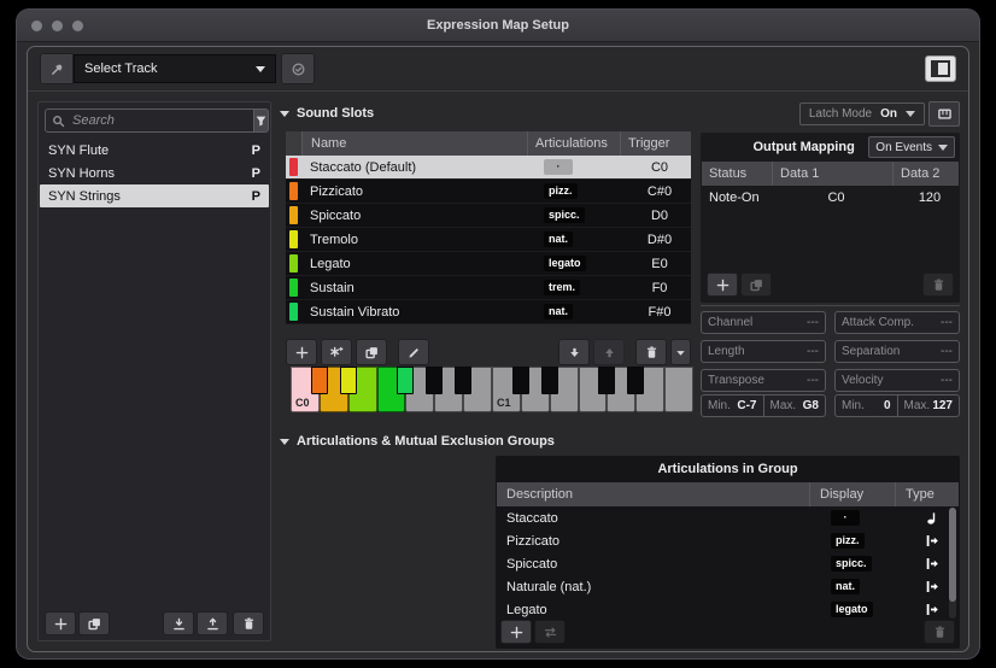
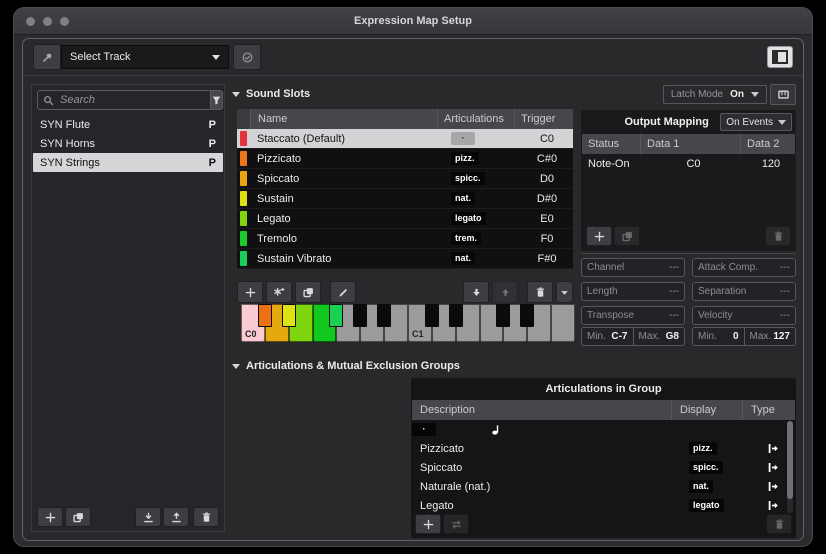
  Expression Map Setup
  Select Track
  Search
  SYN Flute
  P
  SYN Horns
  P
  SYN Strings
  P
  Sound Slots
  Latch Mode
  On
  Name
  Articulations
  Trigger
  Staccato (Default)
  ·
  C0
  Pizzicato
  pizz.
  C#0
  Spiccato
  spicc.
  D0
- Tremolo
+ Sustain
  nat.
  D#0
  Legato
  legato
  E0
- Sustain
+ Tremolo
  trem.
  F0
  Sustain Vibrato
  nat.
  F#0
  C0
  C1
  Output Mapping
  On Events
  Status
  Data 1
  Data 2
  Note-On
  C0
  120
  Channel
  ---
  Attack Comp.
  ---
  Length
  ---
  Separation
  ---
  Transpose
  ---
  Velocity
  ---
  Min.
  C-7
  Max.
  G8
  Min.
  0
  Max.
  127
  Articulations & Mutual Exclusion Groups
  Articulations in Group
  Description
  Display
  Type
- Staccato
  ·
  Pizzicato
  pizz.
  Spiccato
  spicc.
  Naturale (nat.)
  nat.
  Legato
  legato
